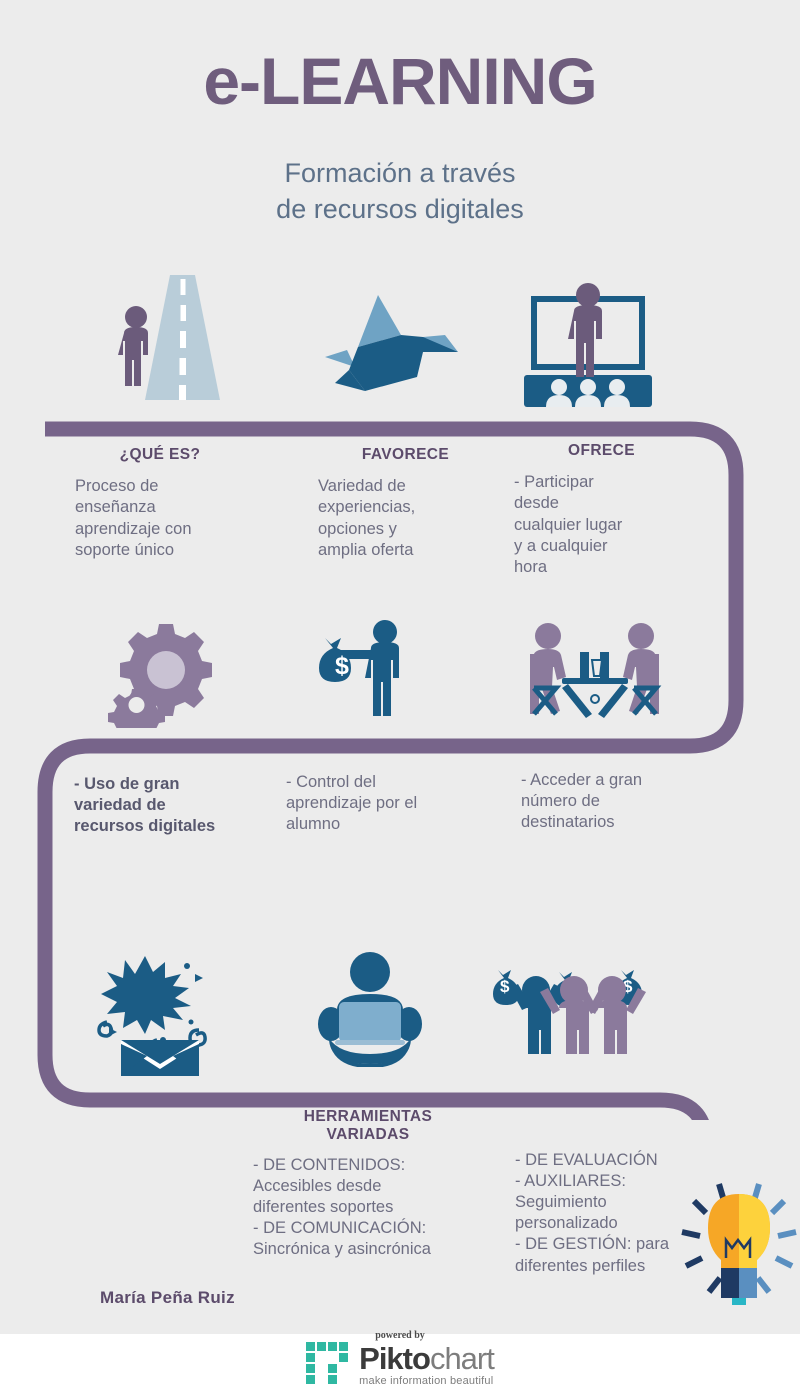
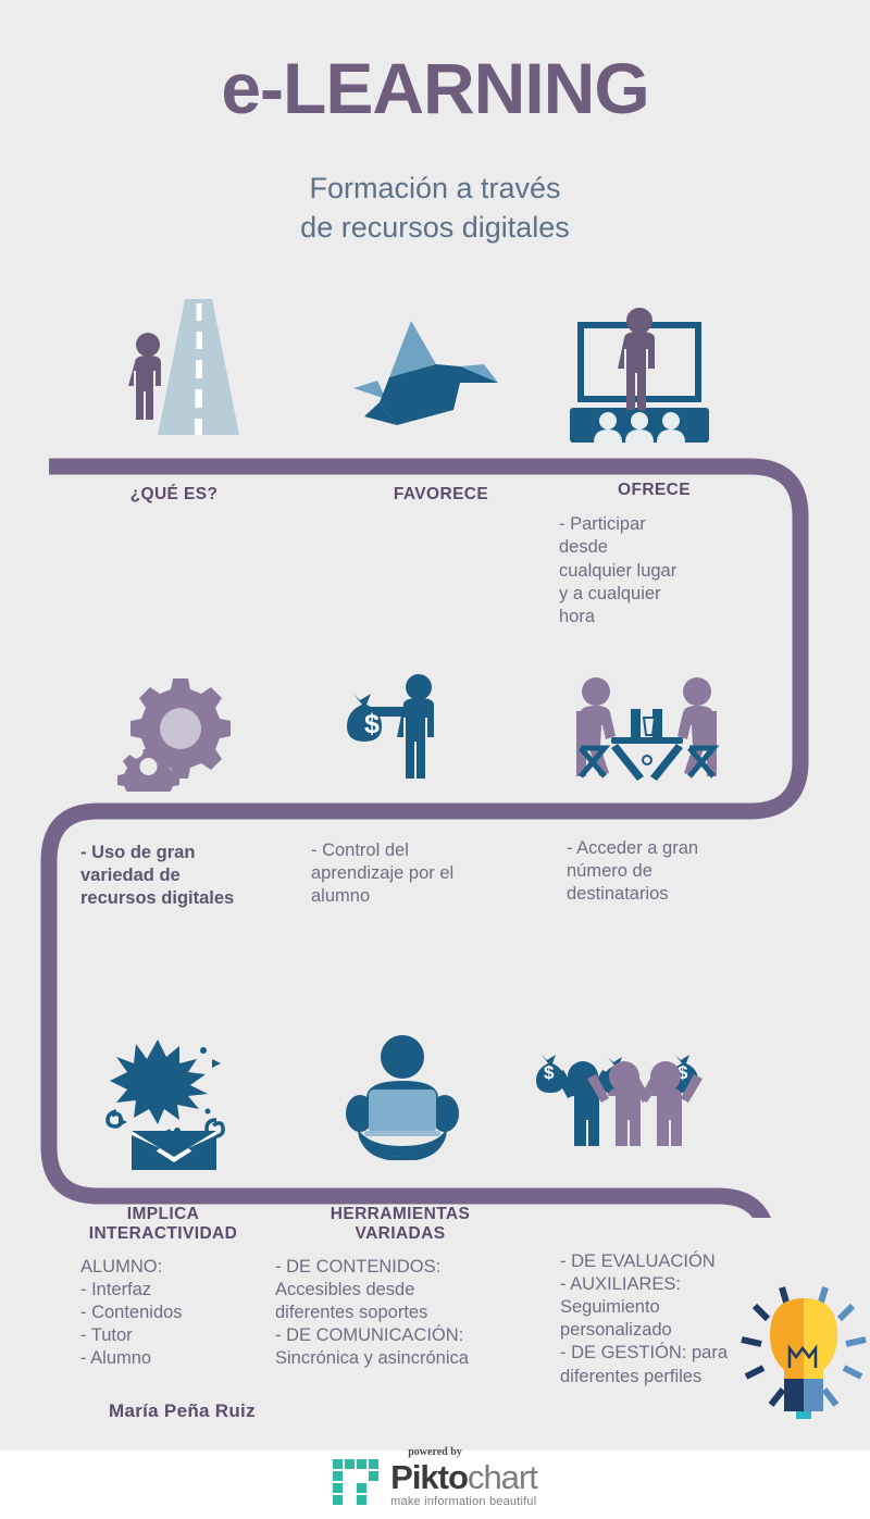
  e-LEARNING
  Formación a través
  de recursos digitales
  ¿QUÉ ES?
- Proceso de
- enseñanza
- aprendizaje con
- soporte único
  FAVORECE
- Variedad de
- experiencias,
- opciones y
- amplia oferta
  OFRECE
  - Participar
  desde
  cualquier lugar
  y a cualquier
  hora
  $
  - Uso de gran
  variedad de
  recursos digitales
  - Control del
  aprendizaje por el
  alumno
  - Acceder a gran
  número de
  destinatarios
  $
  $
+ IMPLICA
+ INTERACTIVIDAD
+ ALUMNO:
+ - Interfaz
+ - Contenidos
+ - Tutor
+ - Alumno
  HERRAMIENTAS
  VARIADAS
  - DE CONTENIDOS:
  Accesibles desde
  diferentes soportes
  - DE COMUNICACIÓN:
  Sincrónica y asincrónica
  - DE EVALUACIÓN
  - AUXILIARES:
  Seguimiento
  personalizado
  - DE GESTIÓN: para
  diferentes perfiles
  María Peña Ruiz
  powered by
  Piktochart
  make information beautiful
